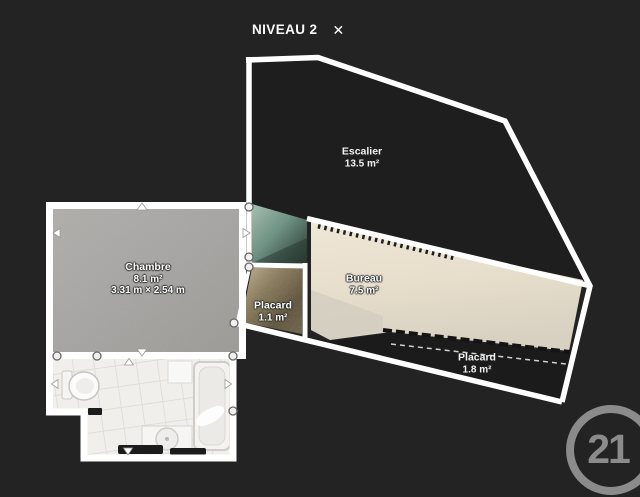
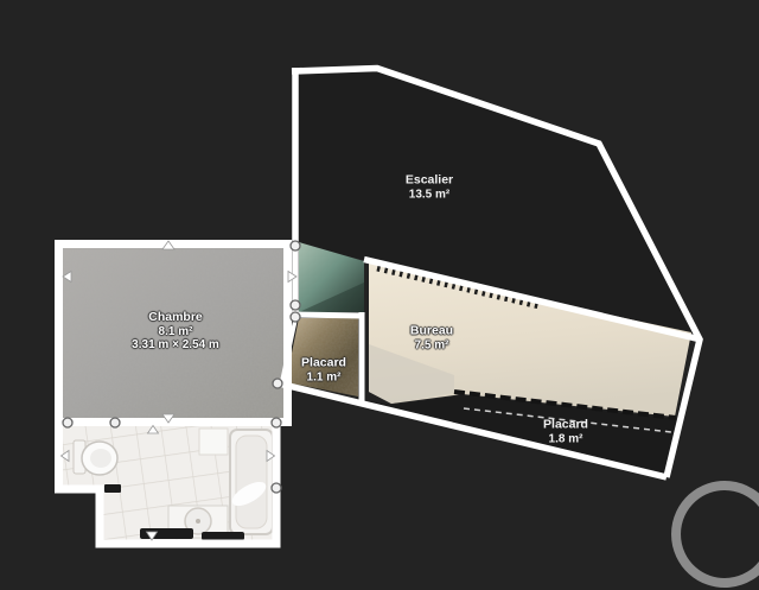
- NIVEAU 2
- ✕
- 21
  Escalier
  13.5 m²
  Chambre
  8.1 m²
  3.31 m × 2.54 m
  Placard
  1.1 m²
  Bureau
  7.5 m²
  Placard
  1.8 m²
